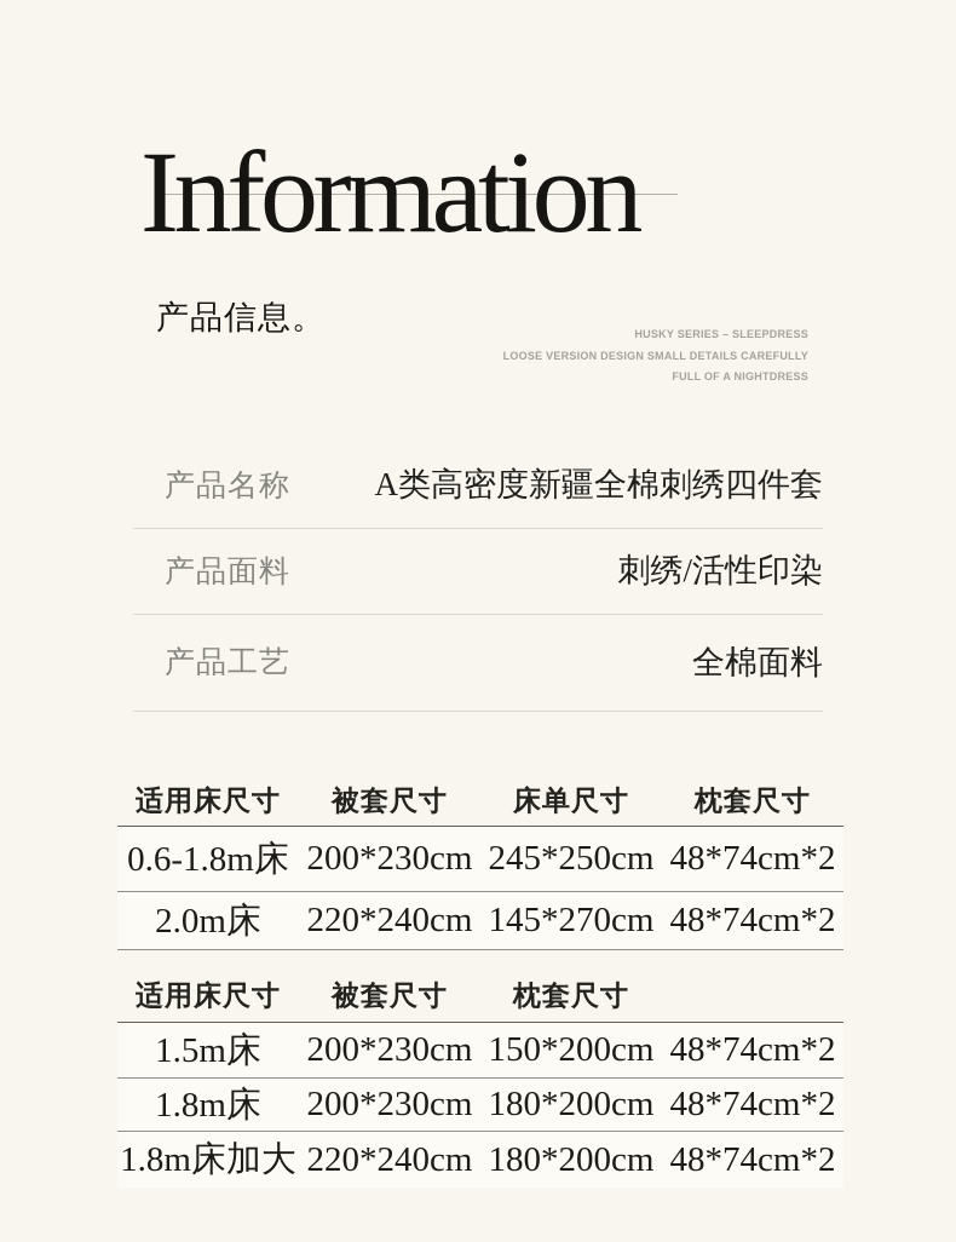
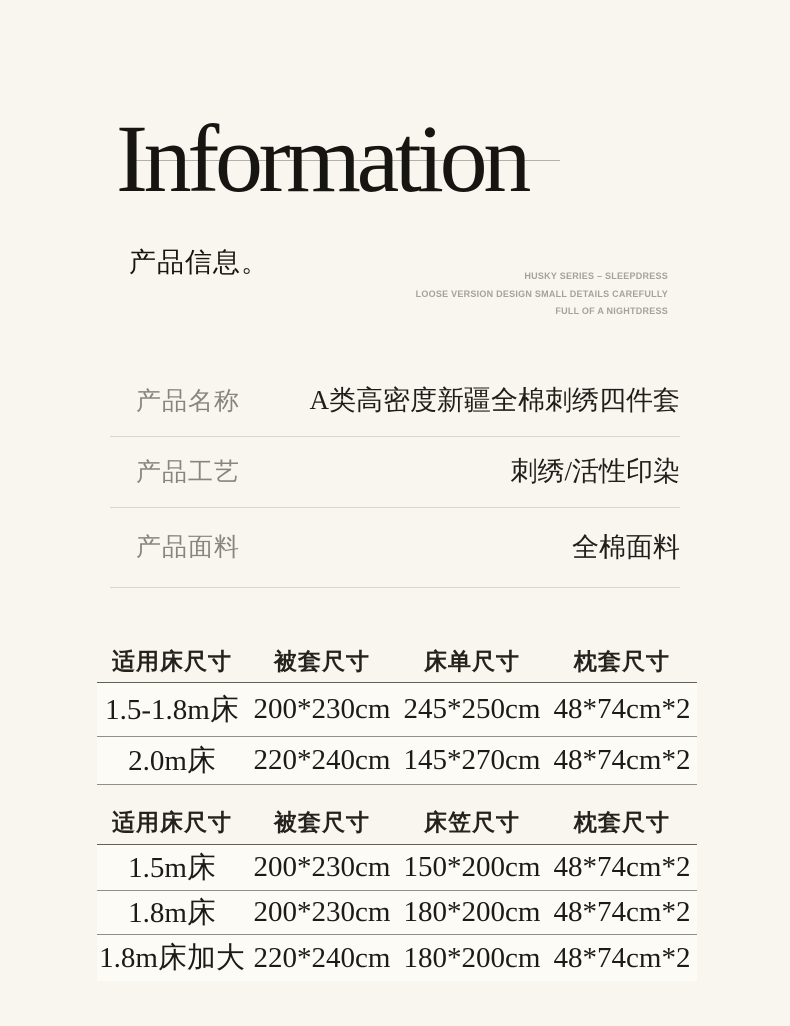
  Information
  产品信息。
  HUSKY SERIES – SLEEPDRESS
  LOOSE VERSION DESIGN SMALL DETAILS CAREFULLY
  FULL OF A NIGHTDRESS
  产品名称
  A类高密度新疆全棉刺绣四件套
- 产品面料
+ 产品工艺
  刺绣/活性印染
- 产品工艺
+ 产品面料
  全棉面料
  适用床尺寸
  被套尺寸
  床单尺寸
  枕套尺寸
- 0.6-1.8m床
+ 1.5-1.8m床
  200*230cm
  245*250cm
  48*74cm*2
  2.0m床
  220*240cm
  145*270cm
  48*74cm*2
  适用床尺寸
  被套尺寸
+ 床笠尺寸
  枕套尺寸
  1.5m床
  200*230cm
  150*200cm
  48*74cm*2
  1.8m床
  200*230cm
  180*200cm
  48*74cm*2
  1.8m床加大
  220*240cm
  180*200cm
  48*74cm*2
